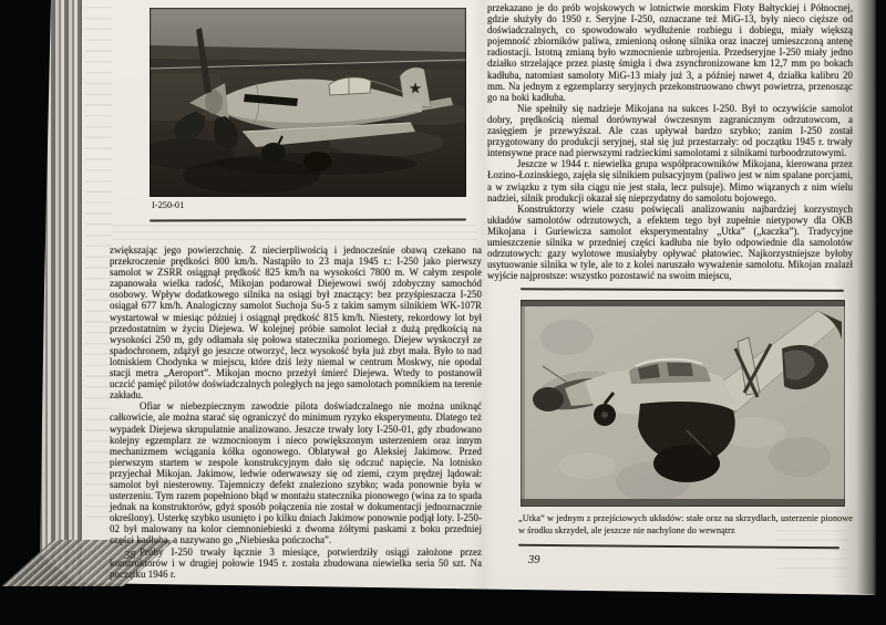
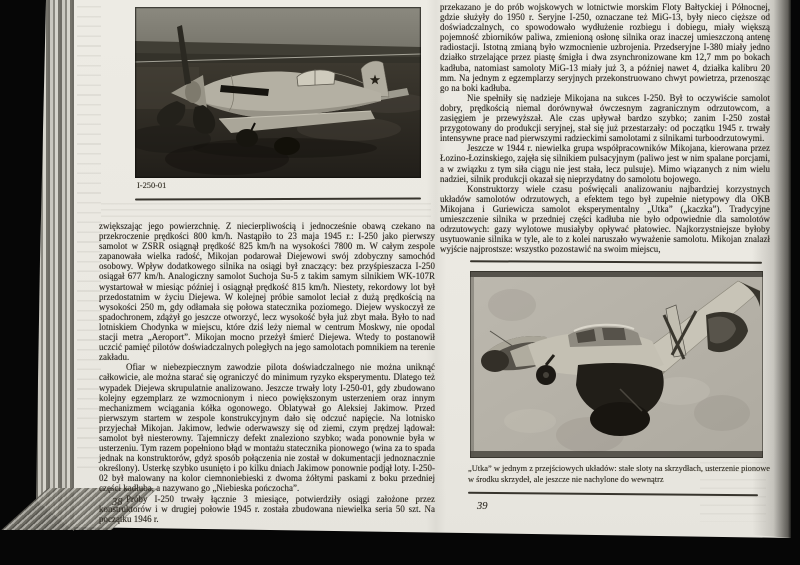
  I-250-01
  zwiększając jego powierzchnię. Z niecierpliwością i jednocześnie obawą czekano na przekroczenie prędkości 800 km/h. Nastąpiło to 23 maja 1945 r.: I-250 jako pierwszy samolot w ZSRR osiągnął prędkość 825 km/h na wysokości 7800 m. W całym zespole zapanowała wielka radość, Mikojan podarował Diejewowi swój zdobyczny samochód osobowy. Wpływ dodatkowego silnika na osiągi był znaczący: bez przyśpieszacza I-250 osiągał 677 km/h. Analogiczny samolot Suchoja Su-5 z takim samym silnikiem WK-107R wystartował w miesiąc później i osiągnął prędkość 815 km/h. Niestety, rekordowy lot był przedostatnim w życiu Diejewa. W kolejnej próbie samolot leciał z dużą prędkością na wysokości 250 m, gdy odłamała się połowa statecznika poziomego. Diejew wyskoczył ze spadochronem, zdążył go jeszcze otworzyć, lecz wysokość była już zbyt mała. Było to nad lotniskiem Chodynka w miejscu, które dziś leży niemal w centrum Moskwy, nie opodal stacji metra „Aeroport”. Mikojan mocno przeżył śmierć Diejewa. Wtedy to postanowił uczcić pamięć pilotów doświadczalnych poległych na jego samolotach pomnikiem na terenie zakładu.
  Ofiar w niebezpiecznym zawodzie pilota doświadczalnego nie można uniknąć całkowicie, ale można starać się ograniczyć do minimum ryzyko eksperymentu. Dlatego też wypadek Diejewa skrupulatnie analizowano. Jeszcze trwały loty I-250-01, gdy zbudowano kolejny egzemplarz ze wzmocnionym i nieco powiększonym usterzeniem oraz innym mechanizmem wciągania kółka ogonowego. Oblatywał go Aleksiej Jakimow. Przed pierwszym startem w zespole konstrukcyjnym dało się odczuć napięcie. Na lotnisko przyjechał Mikojan. Jakimow, ledwie oderwawszy się od ziemi, czym prędzej lądował: samolot był niesterowny. Tajemniczy defekt znaleziono szybko; wada ponownie była w usterzeniu. Tym razem popełniono błąd w montażu statecznika pionowego (wina za to spada jednak na konstruktorów, gdyż sposób połączenia nie został w dokumentacji jednoznacznie określony). Usterkę szybko usunięto i po kilku dniach Jakimow ponownie podjął loty. I-250-02 był malowany na kolor ciemnoniebieski z dwoma żółtymi paskami z boku przedniej części kadłuba, a nazywano go „Niebieska pończocha”.
  Próby I-250 trwały łącznie 3 miesiące, potwierdziły osiągi założone przez konstruktorów i w drugiej połowie 1945 r. została zbudowana niewielka seria 50 szt. Na początku 1946 r.
  38
- przekazano je do prób wojskowych w lotnictwie morskim Floty Bałtyckiej i Północnej, gdzie służyły do 1950 r. Seryjne I-250, oznaczane też MiG-13, były nieco cięższe od doświadczalnych, co spowodowało wydłużenie rozbiegu i dobiegu, miały większą pojemność zbiorników paliwa, zmienioną osłonę silnika oraz inaczej umieszczoną antenę radiostacji. Istotną zmianą było wzmocnienie uzbrojenia. Przedseryjne I-250 miały jedno działko strzelające przez piastę śmigła i dwa zsynchronizowane km 12,7 mm po bokach kadłuba, natomiast samoloty MiG-13 miały już 3, a później nawet 4, działka kalibru 20 mm. Na jednym z egzemplarzy seryjnych przekonstruowano chwyt powietrza, przenosząc go na boki kadłuba.
+ przekazano je do prób wojskowych w lotnictwie morskim Floty Bałtyckiej i Północnej, gdzie służyły do 1950 r. Seryjne I-250, oznaczane też MiG-13, były nieco cięższe od doświadczalnych, co spowodowało wydłużenie rozbiegu i dobiegu, miały większą pojemność zbiorników paliwa, zmienioną osłonę silnika oraz inaczej umieszczoną antenę radiostacji. Istotną zmianą było wzmocnienie uzbrojenia. Przedseryjne I-380 miały jedno działko strzelające przez piastę śmigła i dwa zsynchronizowane km 12,7 mm po bokach kadłuba, natomiast samoloty MiG-13 miały już 3, a później nawet 4, działka kalibru 20 mm. Na jednym z egzemplarzy seryjnych przekonstruowano chwyt powietrza, przenosząc go na boki kadłuba.
  Nie spełniły się nadzieje Mikojana na sukces I-250. Był to oczywiście samolot dobry, prędkością niemal dorównywał ówczesnym zagranicznym odrzutowcom, a zasięgiem je przewyższał. Ale czas upływał bardzo szybko; zanim I-250 został przygotowany do produkcji seryjnej, stał się już przestarzały: od początku 1945 r. trwały intensywne prace nad pierwszymi radzieckimi samolotami z silnikami turboodrzutowymi.
  Jeszcze w 1944 r. niewielka grupa współpracowników Mikojana, kierowana przez Łozino-Łozinskiego, zajęła się silnikiem pulsacyjnym (paliwo jest w nim spalane porcjami, a w związku z tym siła ciągu nie jest stała, lecz pulsuje). Mimo wiązanych z nim wielu nadziei, silnik produkcji okazał się nieprzydatny do samolotu bojowego.
  Konstruktorzy wiele czasu poświęcali analizowaniu najbardziej korzystnych układów samolotów odrzutowych, a efektem tego był zupełnie nietypowy dla OKB Mikojana i Guriewicza samolot eksperymentalny „Utka” („kaczka”). Tradycyjne umieszczenie silnika w przedniej części kadłuba nie było odpowiednie dla samolotów odrzutowych: gazy wylotowe musiałyby opływać płatowiec. Najkorzystniejsze byłoby usytuowanie silnika w tyle, ale to z kolei naruszało wyważenie samolotu. Mikojan znalazł wyjście najprostsze: wszystko pozostawić na swoim miejscu,
- „Utka” w jednym z przejściowych układów: stałe oraz na skrzydłach, usterzenie pionowe w środku skrzydeł, ale jeszcze nie nachylone do wewnątrz
+ „Utka” w jednym z przejściowych układów: stałe sloty na skrzydłach, usterzenie pionowe w środku skrzydeł, ale jeszcze nie nachylone do wewnątrz
  39
